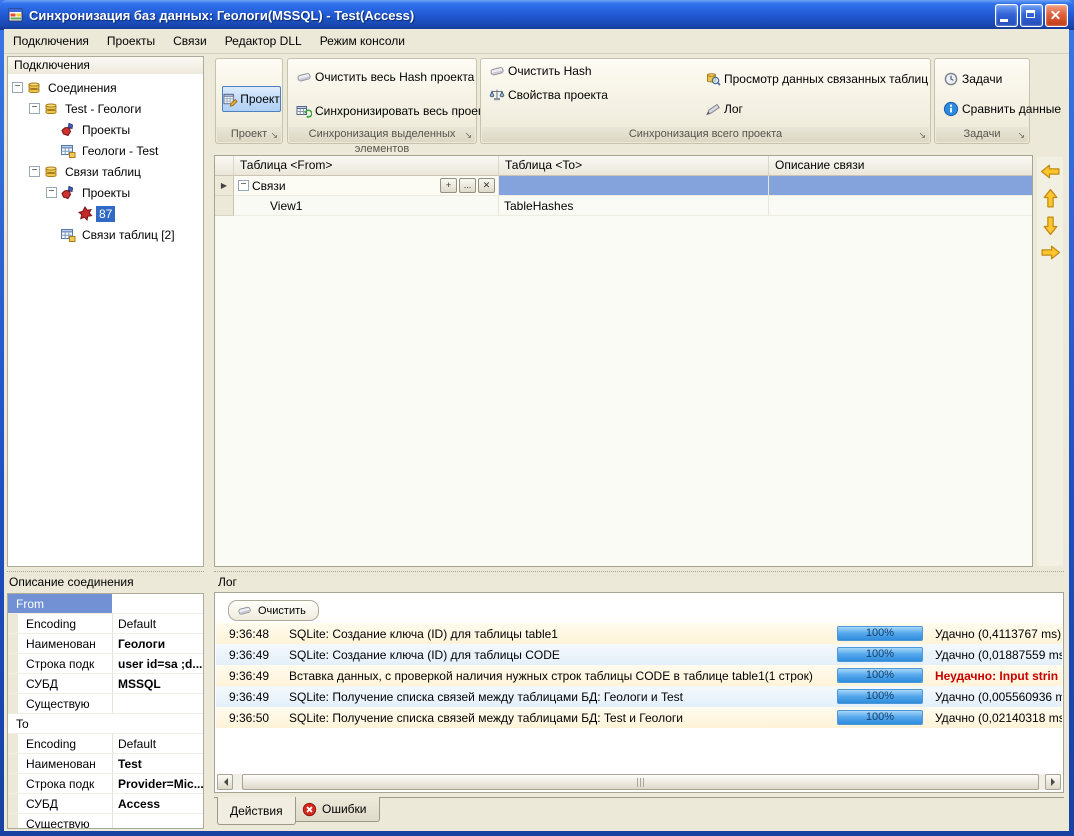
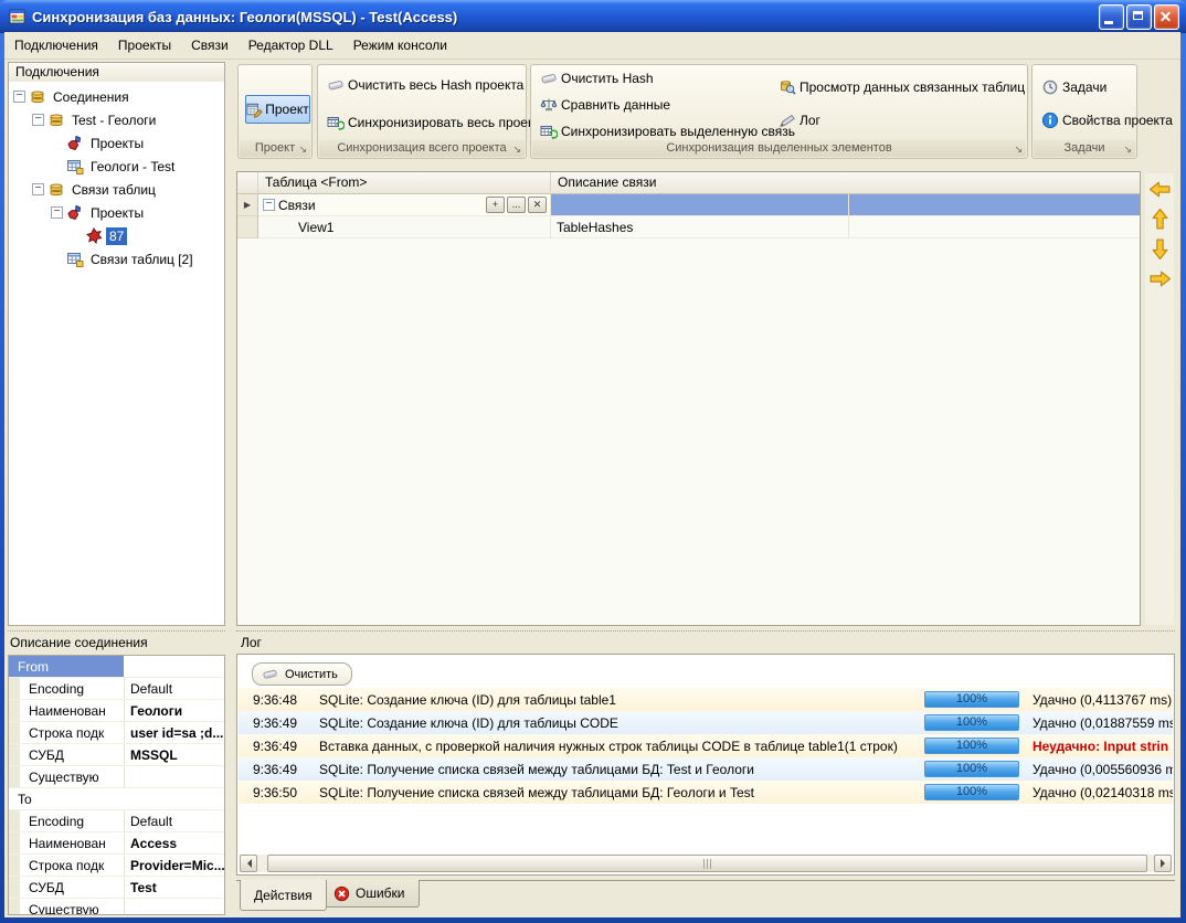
  Синхронизация баз данных: Геологи(MSSQL) - Test(Access)
  Подключения
  Проекты
  Связи
  Редактор DLL
  Режим консоли
  Подключения
  −
  Соединения
  −
  Test - Геологи
  Проекты
  Геологи - Test
  −
  Связи таблиц
  −
  Проекты
  87
  Связи таблиц [2]
  Проект
  Проект
  ↘
  Очистить весь Hash проекта
  Синхронизировать весь прое
- Синхронизация выделенных элементов
+ Синхронизация всего проекта
  ↘
  Очистить Hash
- Свойства проекта
+ Сравнить данные
+ Синхронизировать выделенную связь
  Просмотр данных связанных таблиц
  Лог
- Синхронизация всего проекта
+ Синхронизация выделенных элементов
  ↘
  Задачи
- Сравнить данные
+ Свойства проекта
  Задачи
  ↘
  Таблица <From>
- Таблица <To>
  Описание связи
  ▶
  −
  Связи
  +
  ...
  ✕
  View1
  TableHashes
  Описание соединения
  From
  Encoding
  Default
  Наименован
  Геологи
  Строка подк
  user id=sa ;d...
  СУБД
  MSSQL
  Существую
  To
  Encoding
  Default
  Наименован
- Test
+ Access
  Строка подк
  Provider=Mic...
  СУБД
- Access
+ Test
  Существую
  Лог
  Очистить
  9:36:48
  SQLite: Создание ключа (ID) для таблицы table1
  100%
  Удачно (0,4113767 ms)
  9:36:49
  SQLite: Создание ключа (ID) для таблицы CODE
  100%
  Удачно (0,01887559 ms
  9:36:49
  Вставка данных, с проверкой наличия нужных строк таблицы CODE в таблице table1(1 строк)
  100%
  Неудачно: Input strin
  9:36:49
- SQLite: Получение списка связей между таблицами БД: Геологи и Test
+ SQLite: Получение списка связей между таблицами БД: Test и Геологи
  100%
  Удачно (0,005560936 m
  9:36:50
- SQLite: Получение списка связей между таблицами БД: Test и Геологи
+ SQLite: Получение списка связей между таблицами БД: Геологи и Test
  100%
  Удачно (0,02140318 ms
  Действия
  Ошибки
